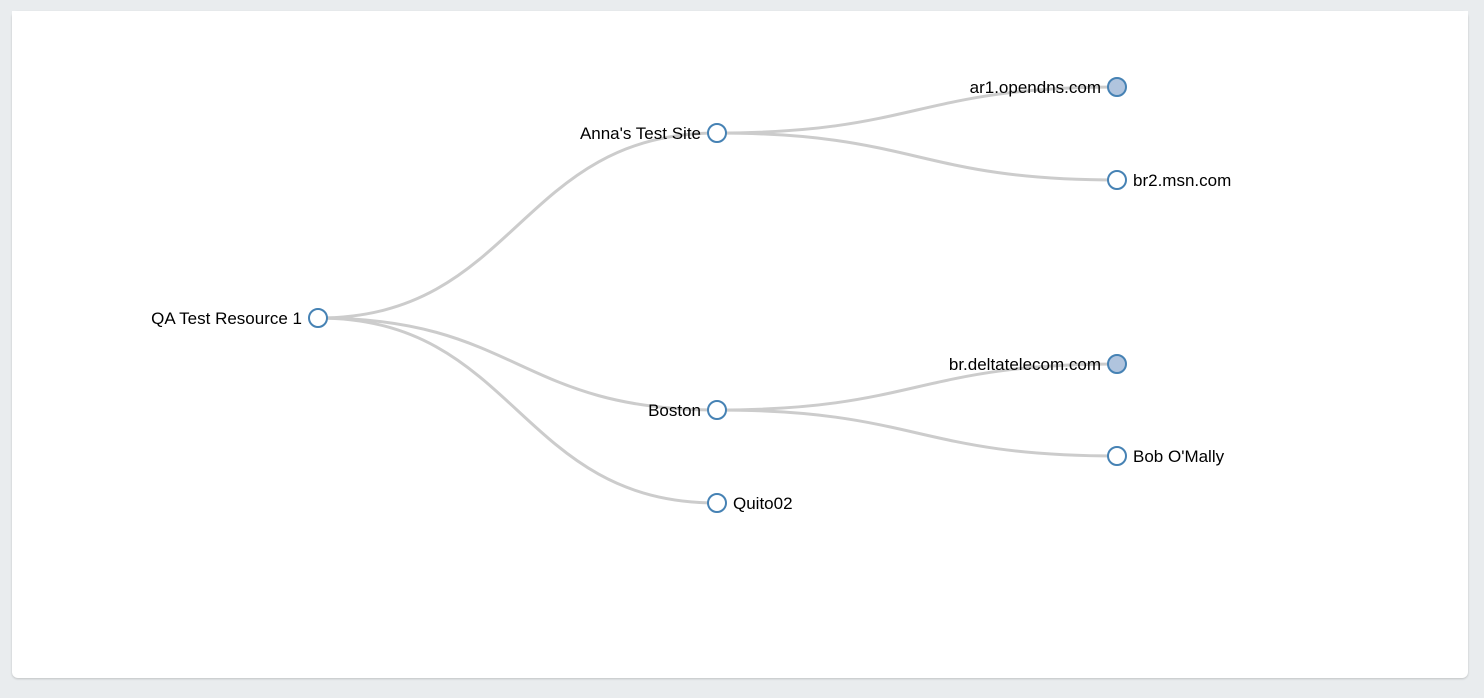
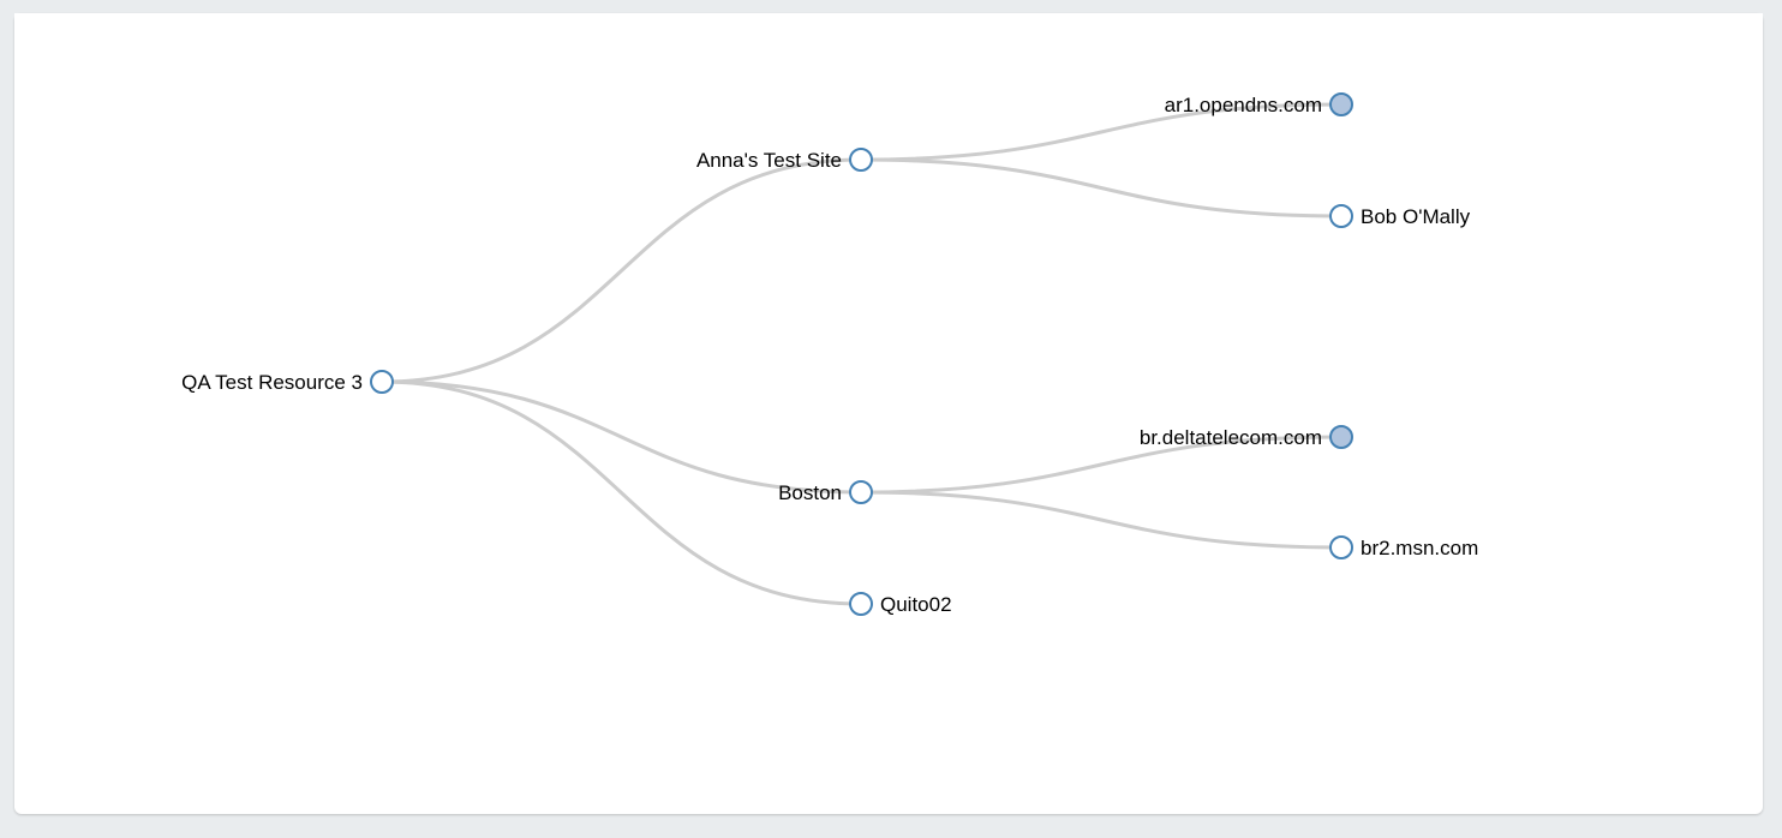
- QA Test Resource 1
+ QA Test Resource 3
  Anna's Test Site
  ar1.opendns.com
- br2.msn.com
+ Bob O'Mally
  Boston
  br.deltatelecom.com
- Bob O'Mally
+ br2.msn.com
  Quito02
